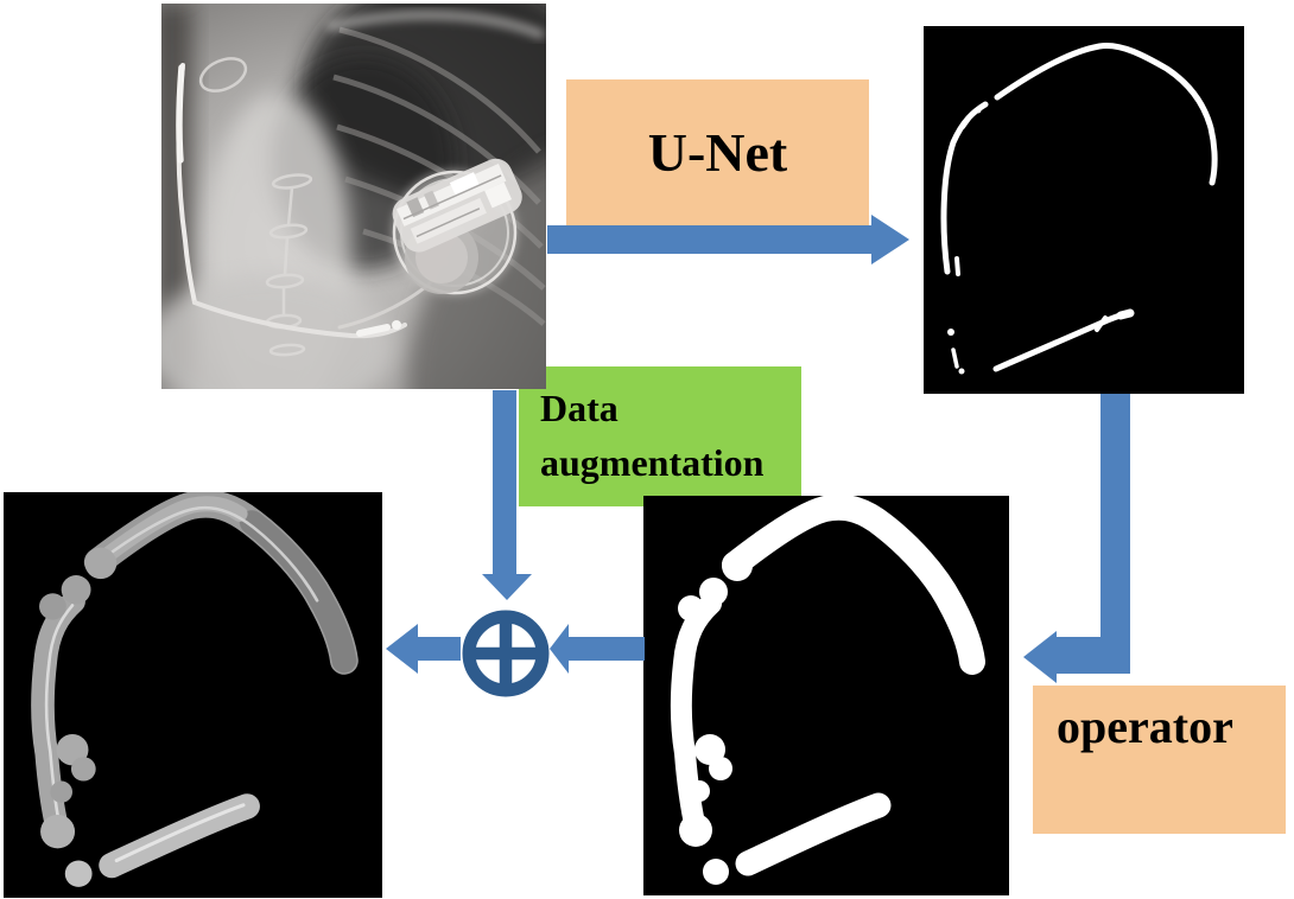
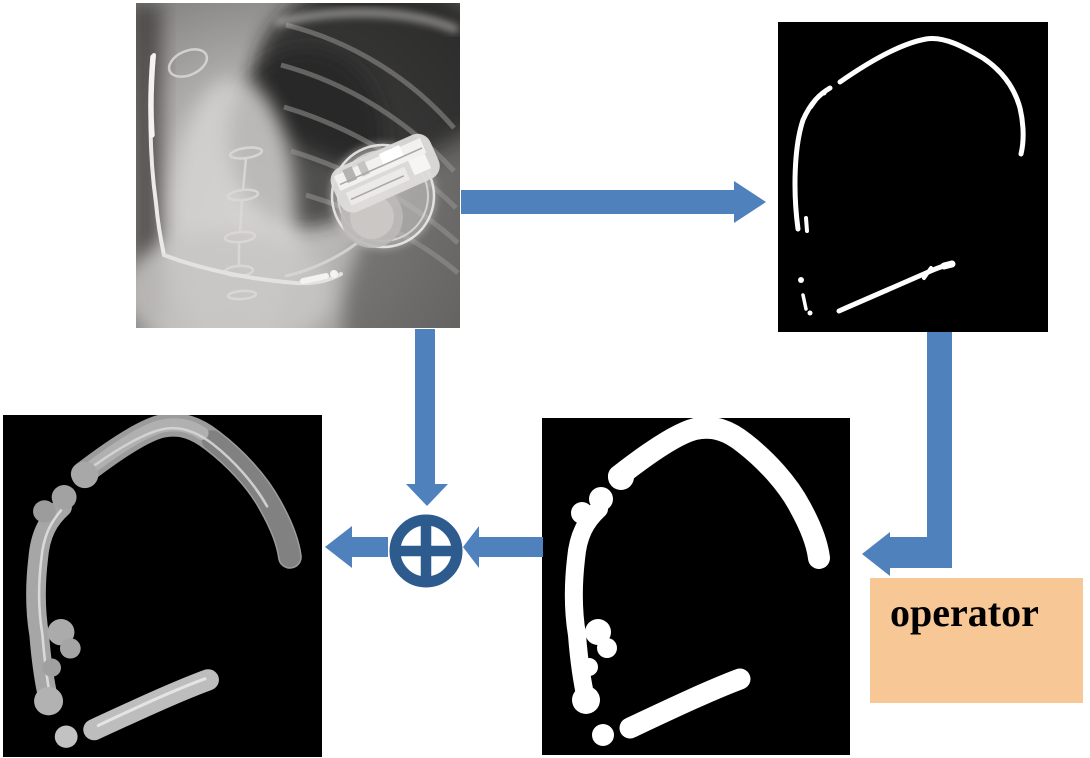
- U-Net
- Data
- augmentation
  operator
